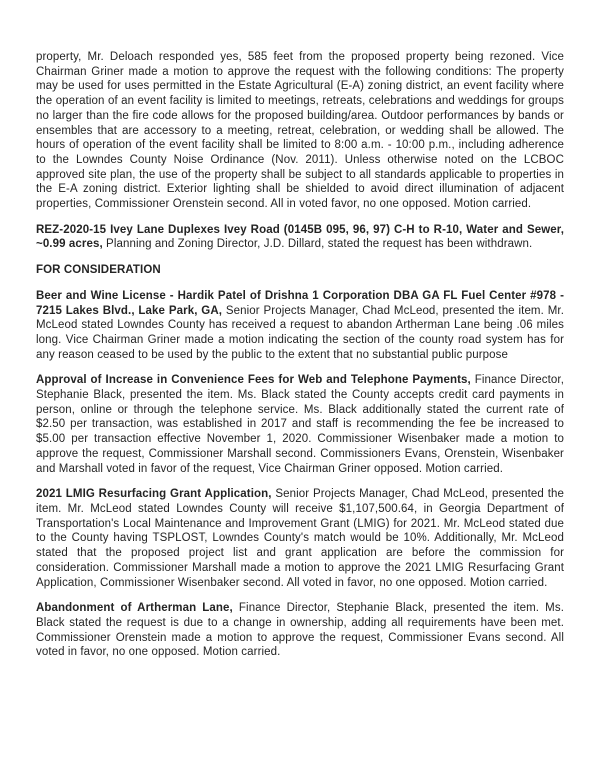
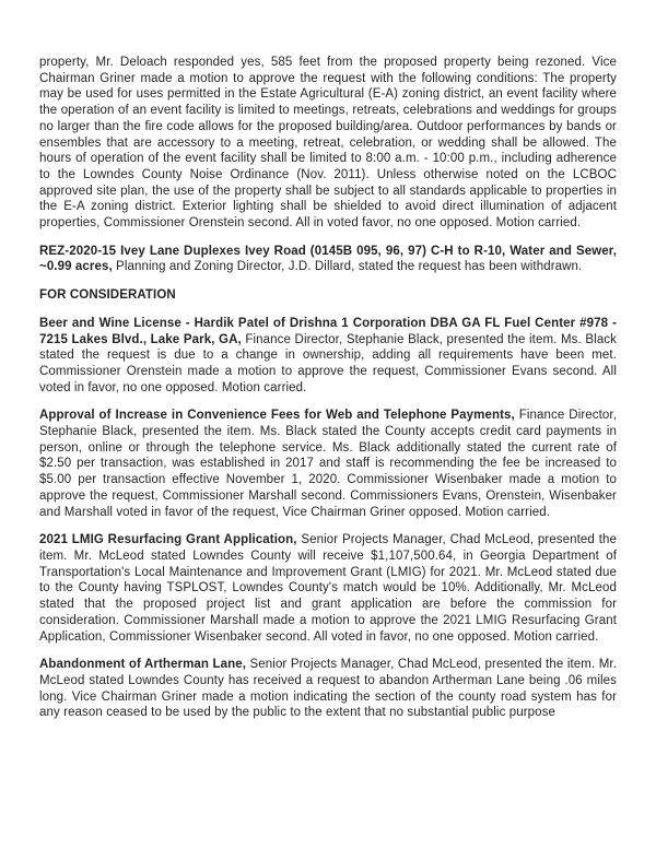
  property, Mr. Deloach responded yes, 585 feet from the proposed property being rezoned. Vice Chairman Griner made a motion to approve the request with the following conditions: The property may be used for uses permitted in the Estate Agricultural (E-A) zoning district, an event facility where the operation of an event facility is limited to meetings, retreats, celebrations and weddings for groups no larger than the fire code allows for the proposed building/area. Outdoor performances by bands or ensembles that are accessory to a meeting, retreat, celebration, or wedding shall be allowed. The hours of operation of the event facility shall be limited to 8:00 a.m. - 10:00 p.m., including adherence to the Lowndes County Noise Ordinance (Nov. 2011). Unless otherwise noted on the LCBOC approved site plan, the use of the property shall be subject to all standards applicable to properties in the E-A zoning district. Exterior lighting shall be shielded to avoid direct illumination of adjacent properties, Commissioner Orenstein second. All in voted favor, no one opposed. Motion carried.
  REZ-2020-15 Ivey Lane Duplexes Ivey Road (0145B 095, 96, 97) C-H to R-10, Water and Sewer, ~0.99 acres, Planning and Zoning Director, J.D. Dillard, stated the request has been withdrawn.
  FOR CONSIDERATION
- Beer and Wine License - Hardik Patel of Drishna 1 Corporation DBA GA FL Fuel Center #978 - 7215 Lakes Blvd., Lake Park, GA, Senior Projects Manager, Chad McLeod, presented the item. Mr. McLeod stated Lowndes County has received a request to abandon Artherman Lane being .06 miles long. Vice Chairman Griner made a motion indicating the section of the county road system has for any reason ceased to be used by the public to the extent that no substantial public purpose
+ Beer and Wine License - Hardik Patel of Drishna 1 Corporation DBA GA FL Fuel Center #978 - 7215 Lakes Blvd., Lake Park, GA, Finance Director, Stephanie Black, presented the item. Ms. Black stated the request is due to a change in ownership, adding all requirements have been met. Commissioner Orenstein made a motion to approve the request, Commissioner Evans second. All voted in favor, no one opposed. Motion carried.
  Approval of Increase in Convenience Fees for Web and Telephone Payments, Finance Director, Stephanie Black, presented the item. Ms. Black stated the County accepts credit card payments in person, online or through the telephone service. Ms. Black additionally stated the current rate of $2.50 per transaction, was established in 2017 and staff is recommending the fee be increased to $5.00 per transaction effective November 1, 2020. Commissioner Wisenbaker made a motion to approve the request, Commissioner Marshall second. Commissioners Evans, Orenstein, Wisenbaker and Marshall voted in favor of the request, Vice Chairman Griner opposed. Motion carried.
  2021 LMIG Resurfacing Grant Application, Senior Projects Manager, Chad McLeod, presented the item. Mr. McLeod stated Lowndes County will receive $1,107,500.64, in Georgia Department of Transportation's Local Maintenance and Improvement Grant (LMIG) for 2021. Mr. McLeod stated due to the County having TSPLOST, Lowndes County's match would be 10%. Additionally, Mr. McLeod stated that the proposed project list and grant application are before the commission for consideration. Commissioner Marshall made a motion to approve the 2021 LMIG Resurfacing Grant Application, Commissioner Wisenbaker second. All voted in favor, no one opposed. Motion carried.
- Abandonment of Artherman Lane, Finance Director, Stephanie Black, presented the item. Ms. Black stated the request is due to a change in ownership, adding all requirements have been met. Commissioner Orenstein made a motion to approve the request, Commissioner Evans second. All voted in favor, no one opposed. Motion carried.
+ Abandonment of Artherman Lane, Senior Projects Manager, Chad McLeod, presented the item. Mr. McLeod stated Lowndes County has received a request to abandon Artherman Lane being .06 miles long. Vice Chairman Griner made a motion indicating the section of the county road system has for any reason ceased to be used by the public to the extent that no substantial public purpose
